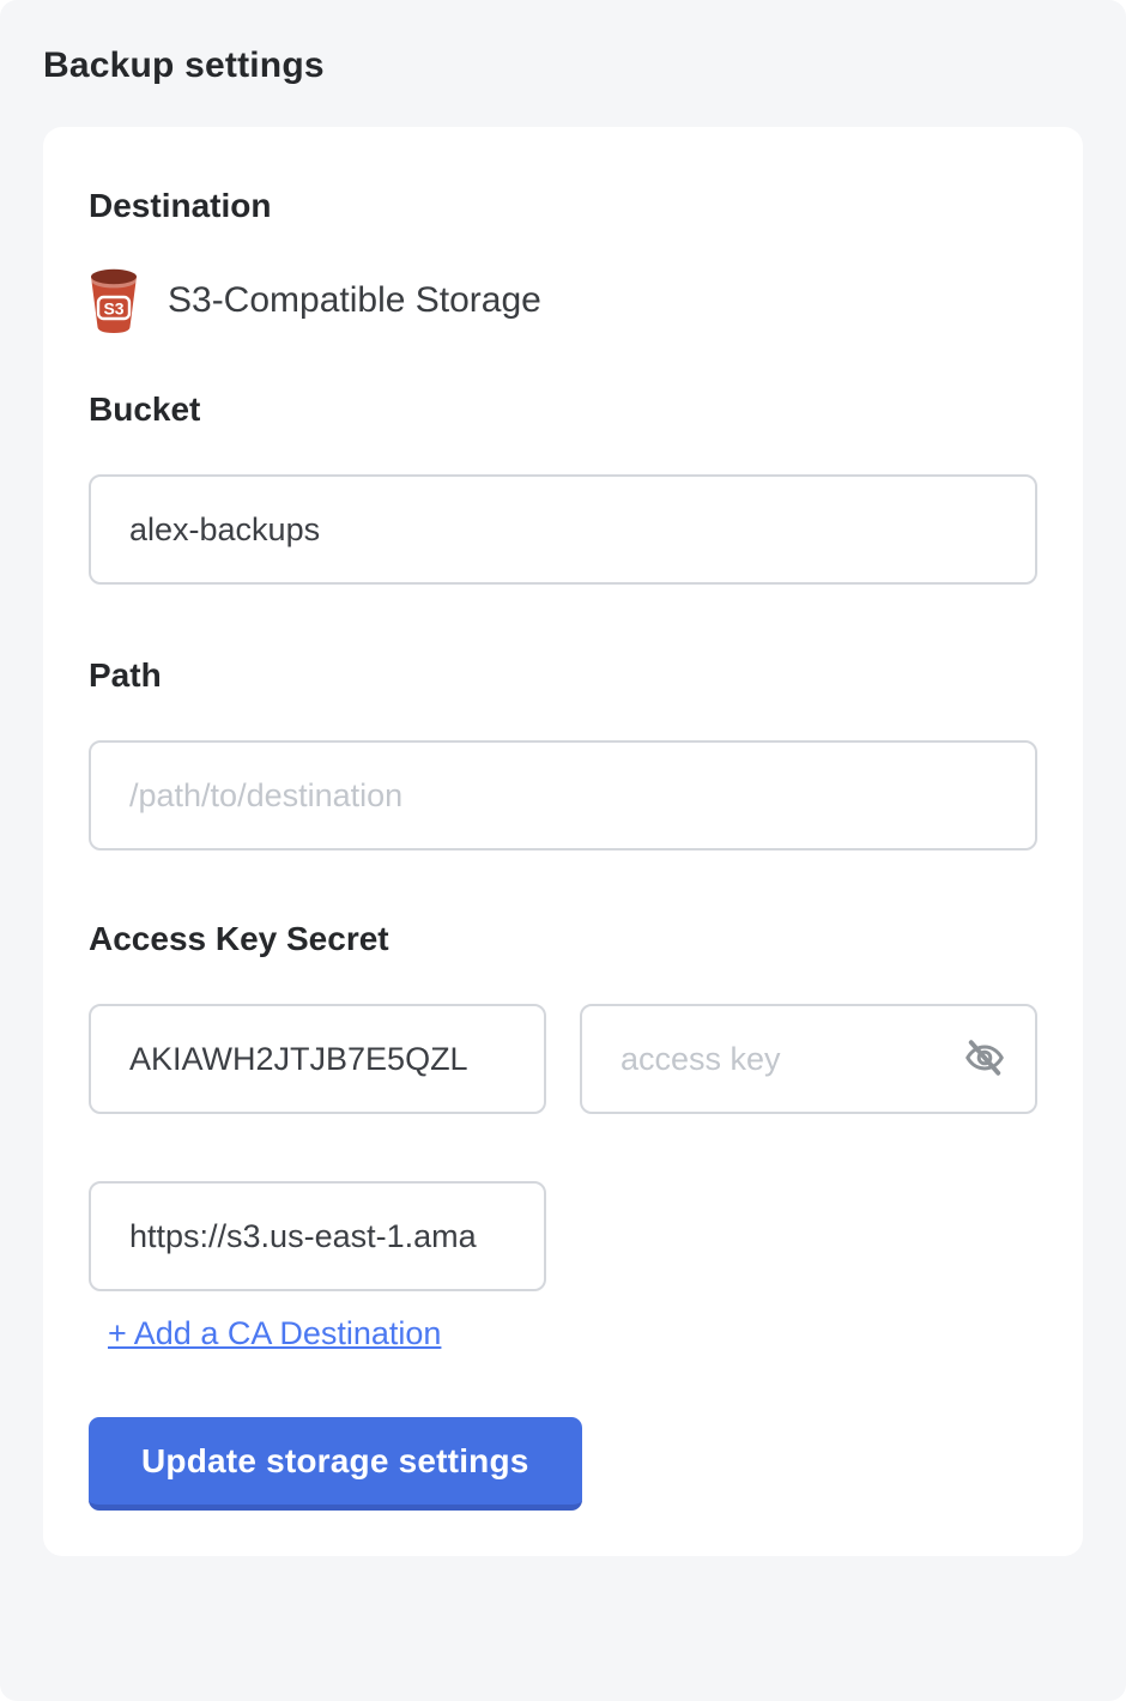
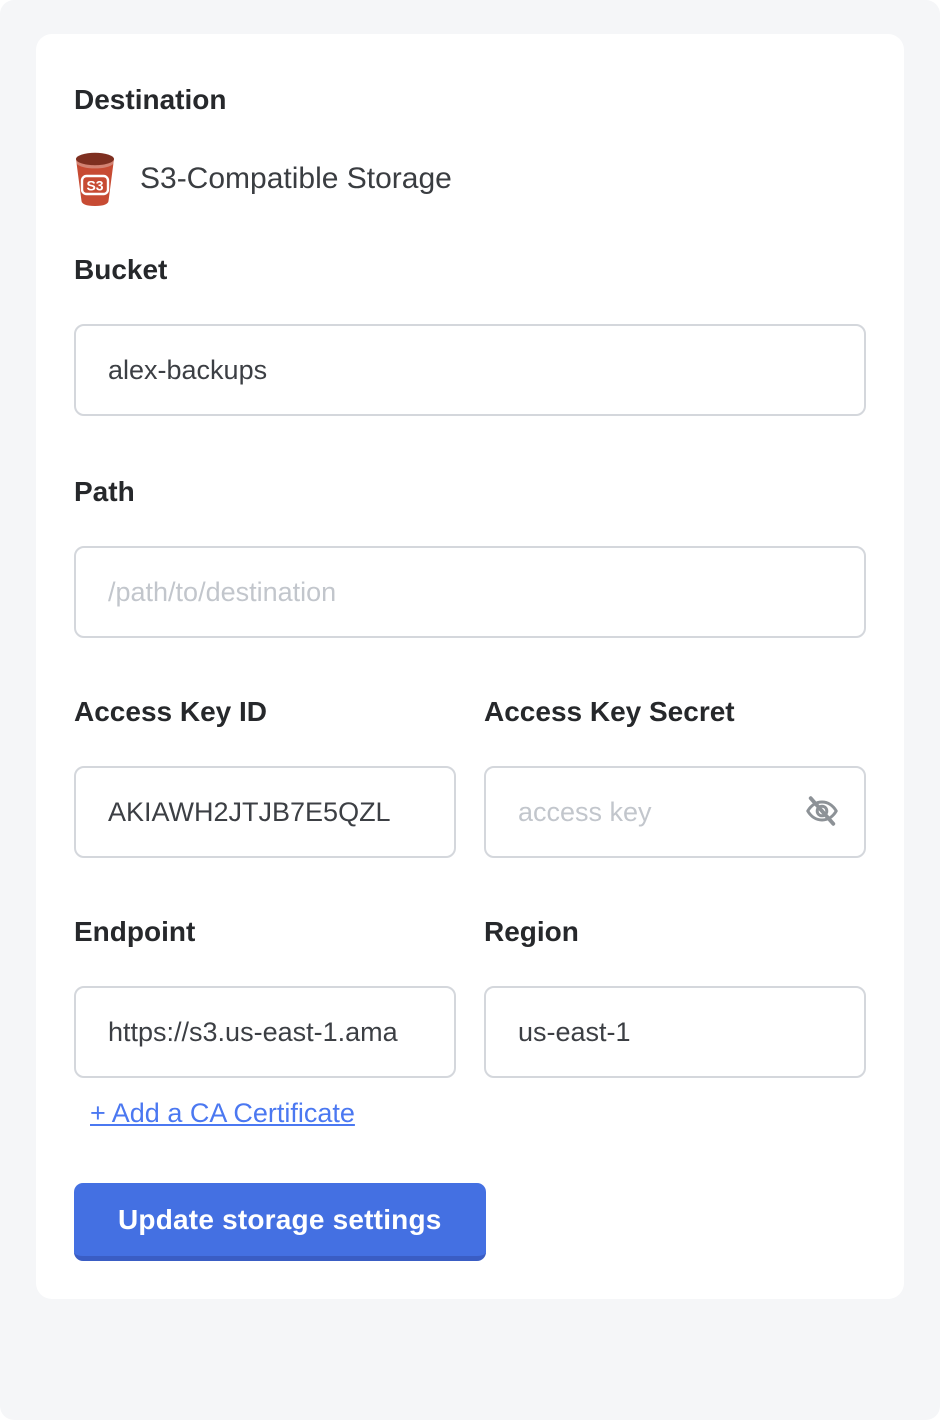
- Backup settings
  Destination
  S3
  S3-Compatible Storage
  Bucket
  alex-backups
  Path
  /path/to/destination
+ Access Key ID
  Access Key Secret
  AKIAWH2JTJB7E5QZL
  access key
+ Endpoint
+ Region
  https://s3.us-east-1.ama
+ us-east-1
- + Add a CA Destination
+ + Add a CA Certificate
  Update storage settings
